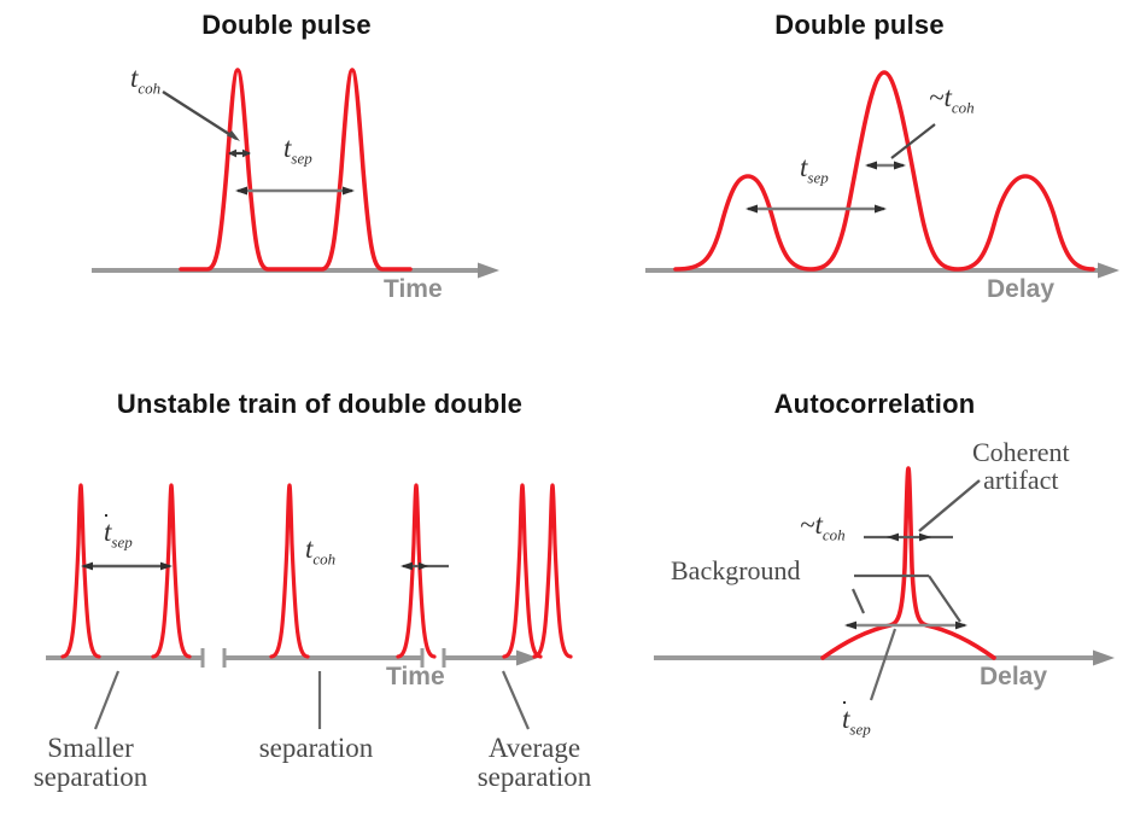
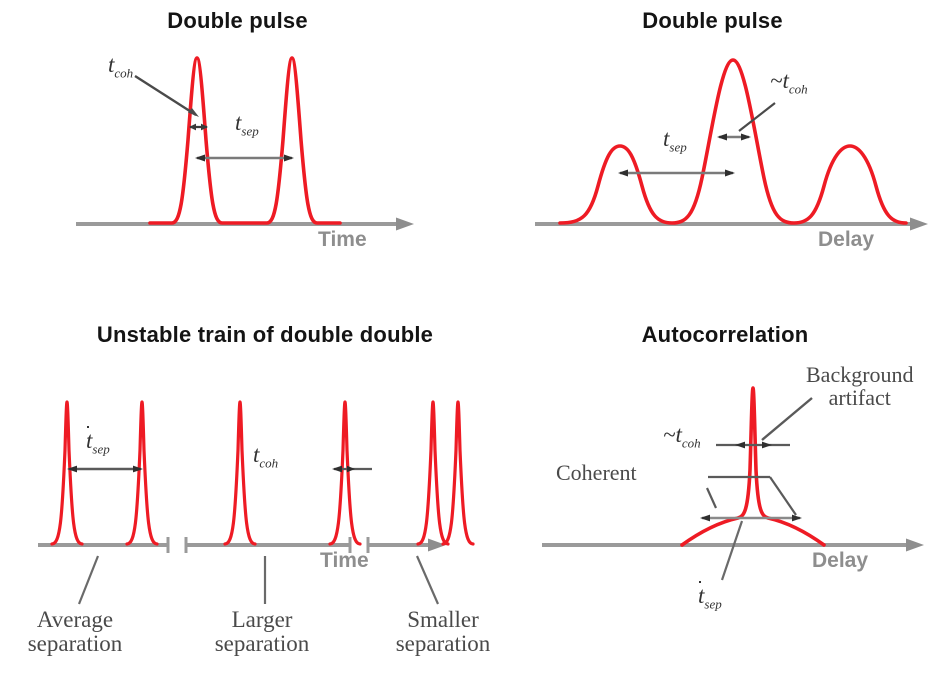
  Double pulse
  tcoh
  tsep
  Time
  Double pulse
  ~tcoh
  tsep
  Delay
  Unstable train of double double
  tsep
  tcoh
  Time
- Smaller
+ Average
  separation
+ Larger
  separation
- Average
+ Smaller
  separation
  Autocorrelation
- Coherent
+ Background
  artifact
- Background
+ Coherent
  ~tcoh
  tsep
  Delay
